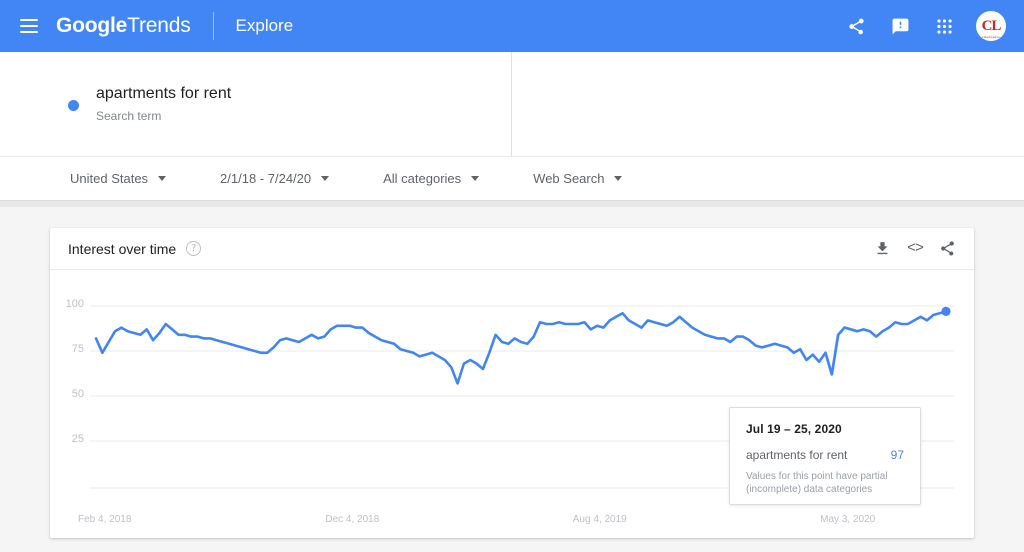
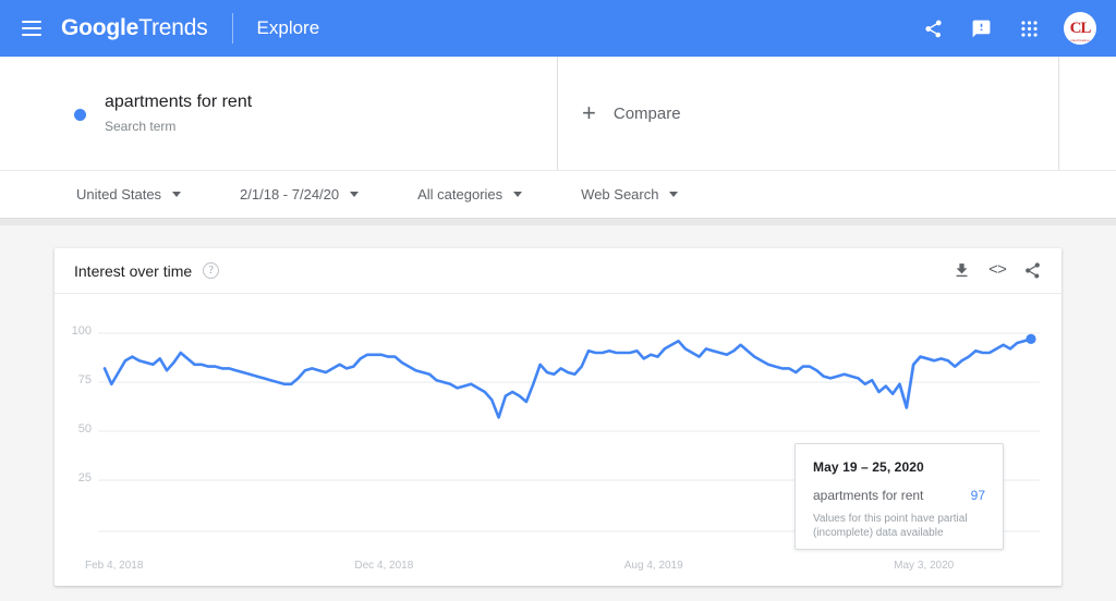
  GoogleTrends
  Explore
  CL
  apartments for rent
  Search term
+ +
+ Compare
  United States
  2/1/18 - 7/24/20
  All categories
  Web Search
  Interest over time
  ?
  <>
  100
  75
  50
  25
  Feb 4, 2018
  Dec 4, 2018
  Aug 4, 2019
  May 3, 2020
- Jul 19 – 25, 2020
+ May 19 – 25, 2020
  apartments for rent
  97
- Values for this point have partial (incomplete) data categories
+ Values for this point have partial (incomplete) data available
